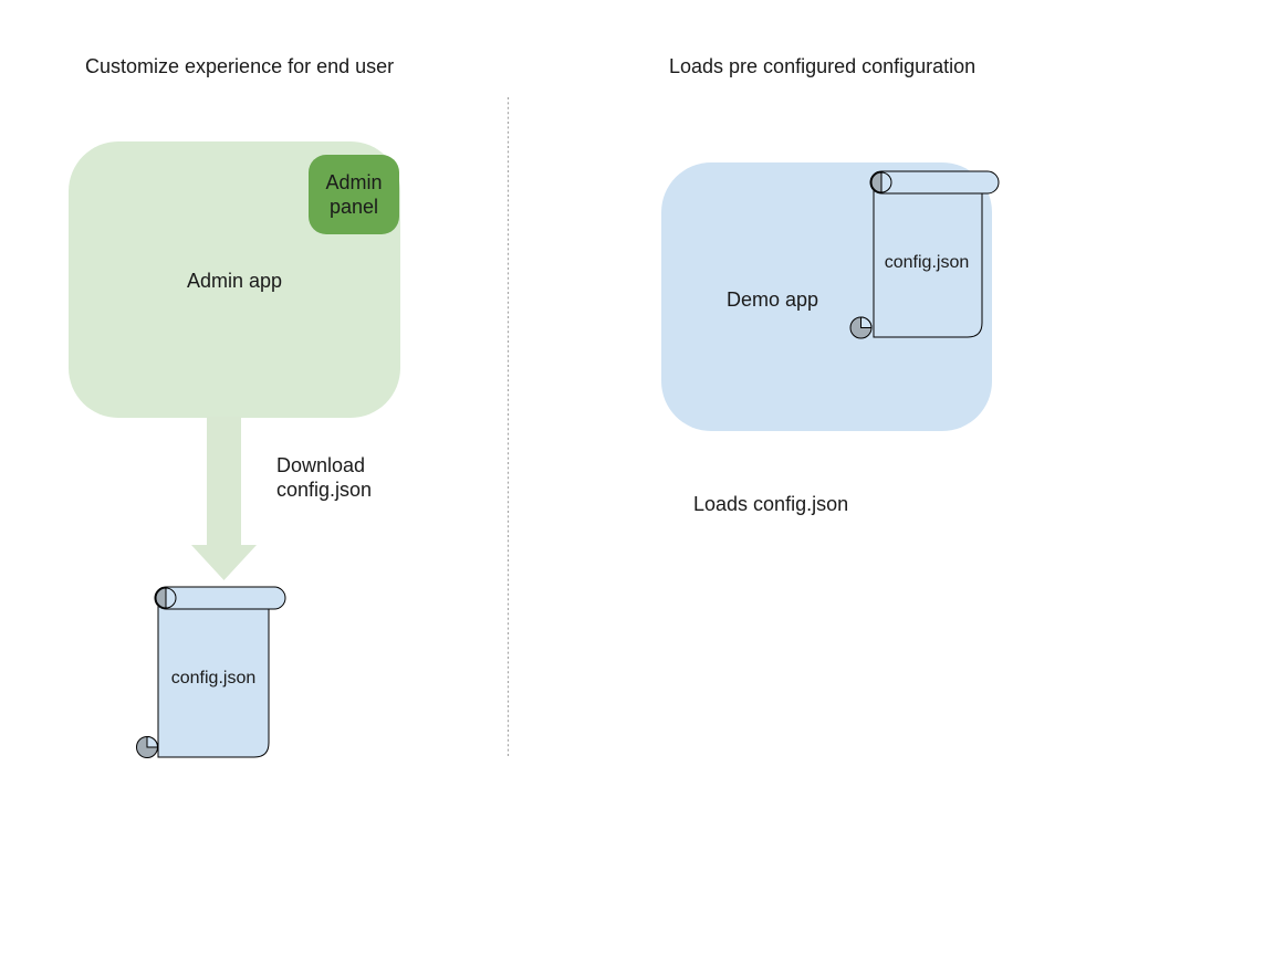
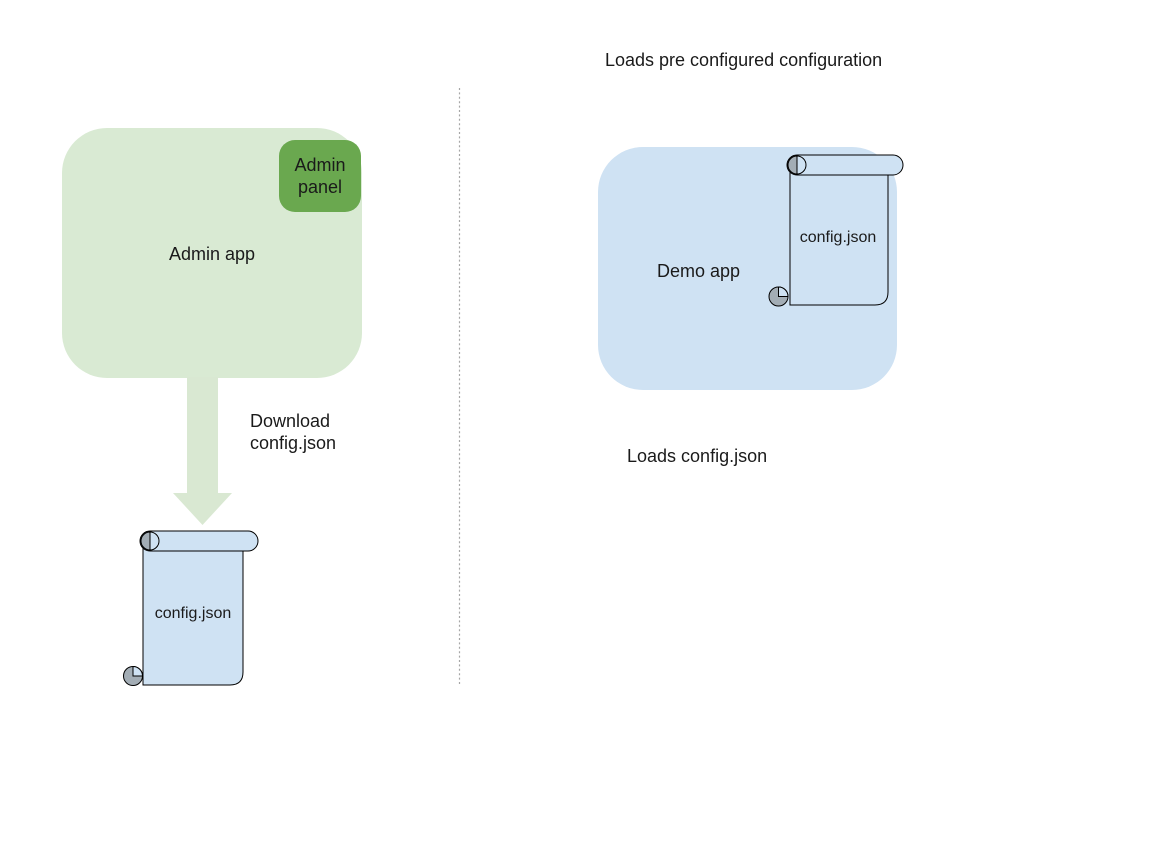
- Customize experience for end user
  Loads pre configured configuration
  Admin app
  Admin panel
  Download
  config.json
  config.json
  Demo app
  config.json
  Loads config.json
